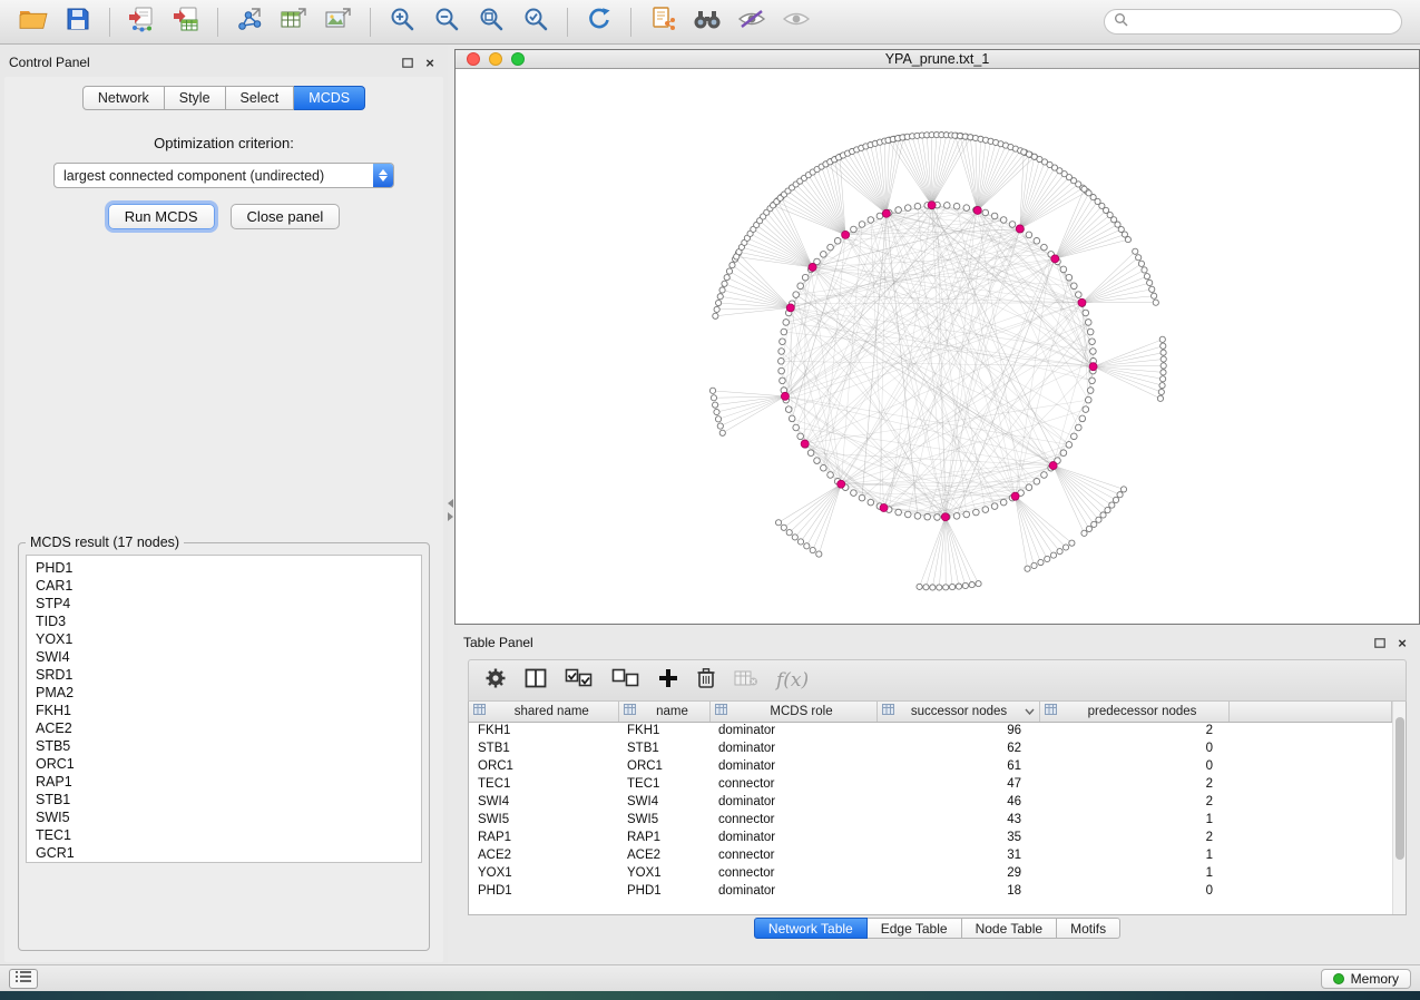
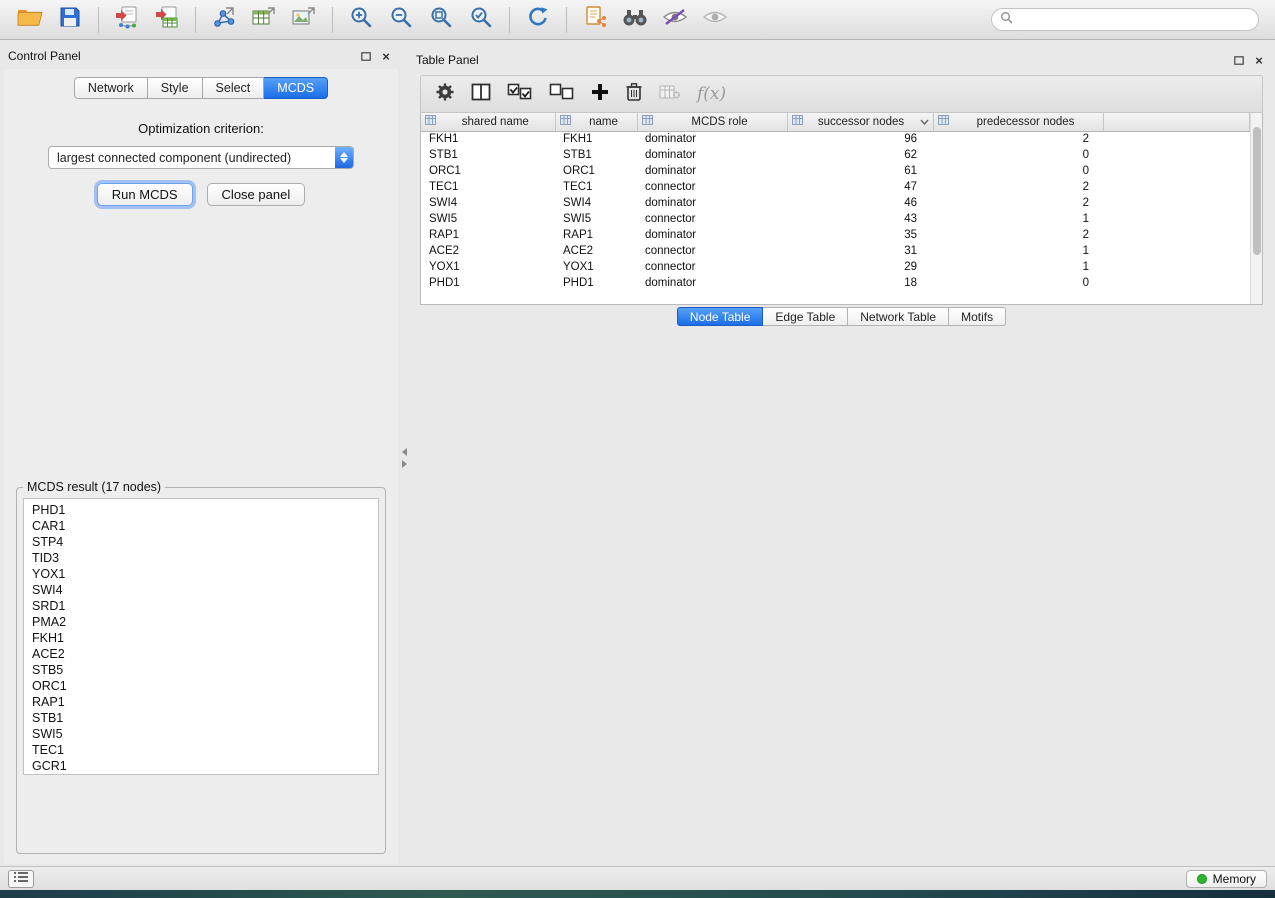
  Control Panel
  ×
  Network
  Style
  Select
  MCDS
  Optimization criterion:
  largest connected component (undirected)
  Run MCDS
  Close panel
  MCDS result (17 nodes)
  PHD1
  CAR1
  STP4
  TID3
  YOX1
  SWI4
  SRD1
  PMA2
  FKH1
  ACE2
  STB5
  ORC1
  RAP1
  STB1
  SWI5
  TEC1
  GCR1
- YPA_prune.txt_1
  Table Panel
  ×
  f(x)
  shared name	name	MCDS role	successor nodes	predecessor nodes
  FKH1	FKH1	dominator	96	2
  STB1	STB1	dominator	62	0
  ORC1	ORC1	dominator	61	0
  TEC1	TEC1	connector	47	2
  SWI4	SWI4	dominator	46	2
  SWI5	SWI5	connector	43	1
  RAP1	RAP1	dominator	35	2
  ACE2	ACE2	connector	31	1
  YOX1	YOX1	connector	29	1
  PHD1	PHD1	dominator	18	0
- Network Table
+ Node Table
  Edge Table
- Node Table
+ Network Table
  Motifs
  Memory
